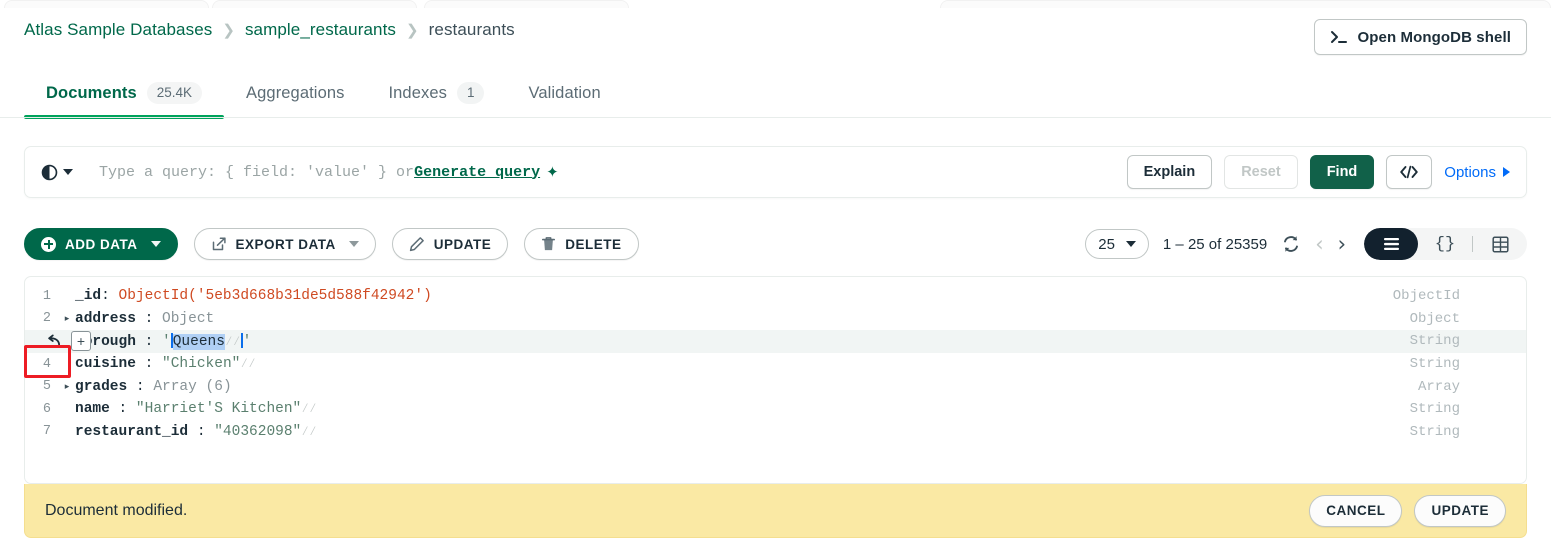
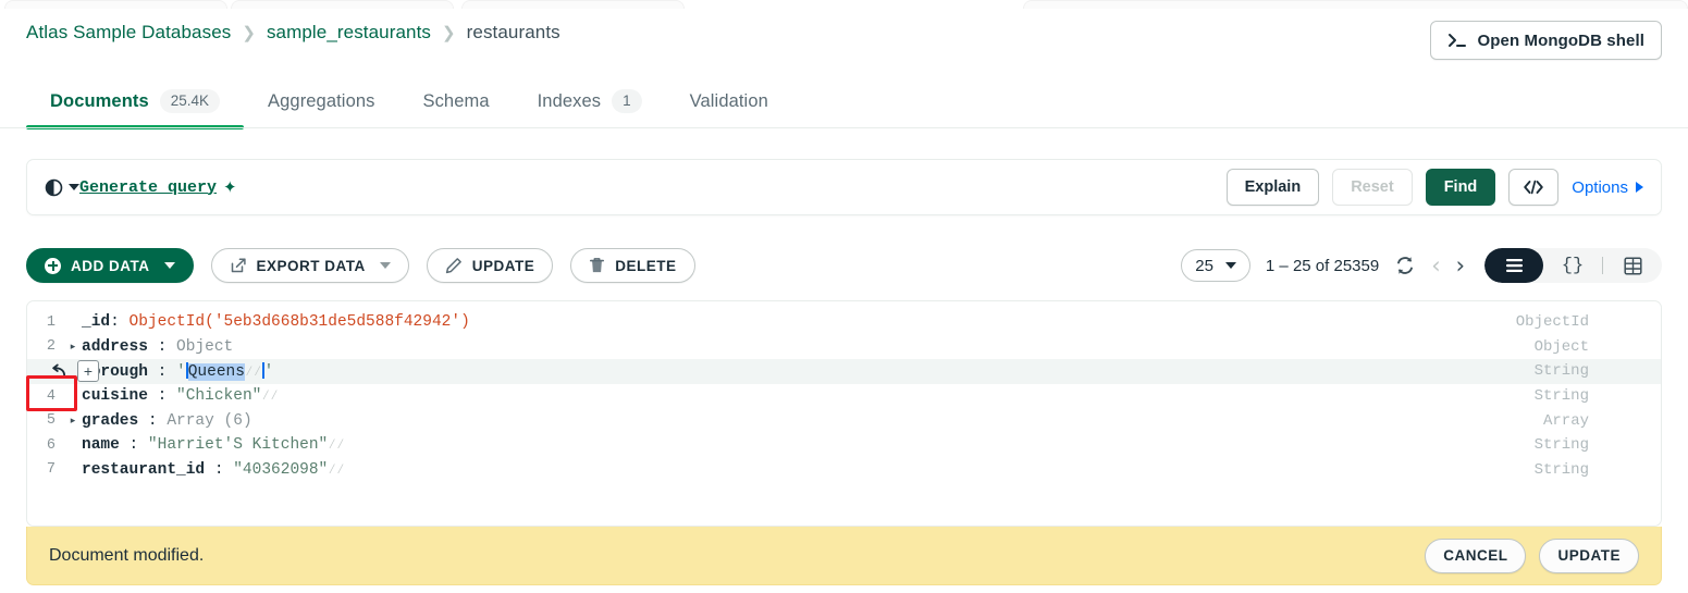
  Atlas Sample Databases
  ❯
  sample_restaurants
  ❯
  restaurants
  Open MongoDB shell
  Documents
  25.4K
  Aggregations
+ Schema
  Indexes
  1
  Validation
- Type a query: { field: 'value' } or
  Generate query
  ✦
  Explain
  Reset
  Find
  Options
  ADD DATA
  EXPORT DATA
  UPDATE
  DELETE
  25
  1 – 25 of 25359
  ‹
  ›
  {}
  1
  _id: ObjectId('5eb3d668b31de5d588f42942')
  ObjectId
  2
  ▸
  address : Object
  Object
  +
  rough : ' Queens∕∕ '
  String
  4
  cuisine : "Chicken"∕∕
  String
  5
  ▸
  grades : Array (6)
  Array
  6
  name : "Harriet'S Kitchen"∕∕
  String
  7
  restaurant_id : "40362098"∕∕
  String
  Document modified.
  CANCEL
  UPDATE
